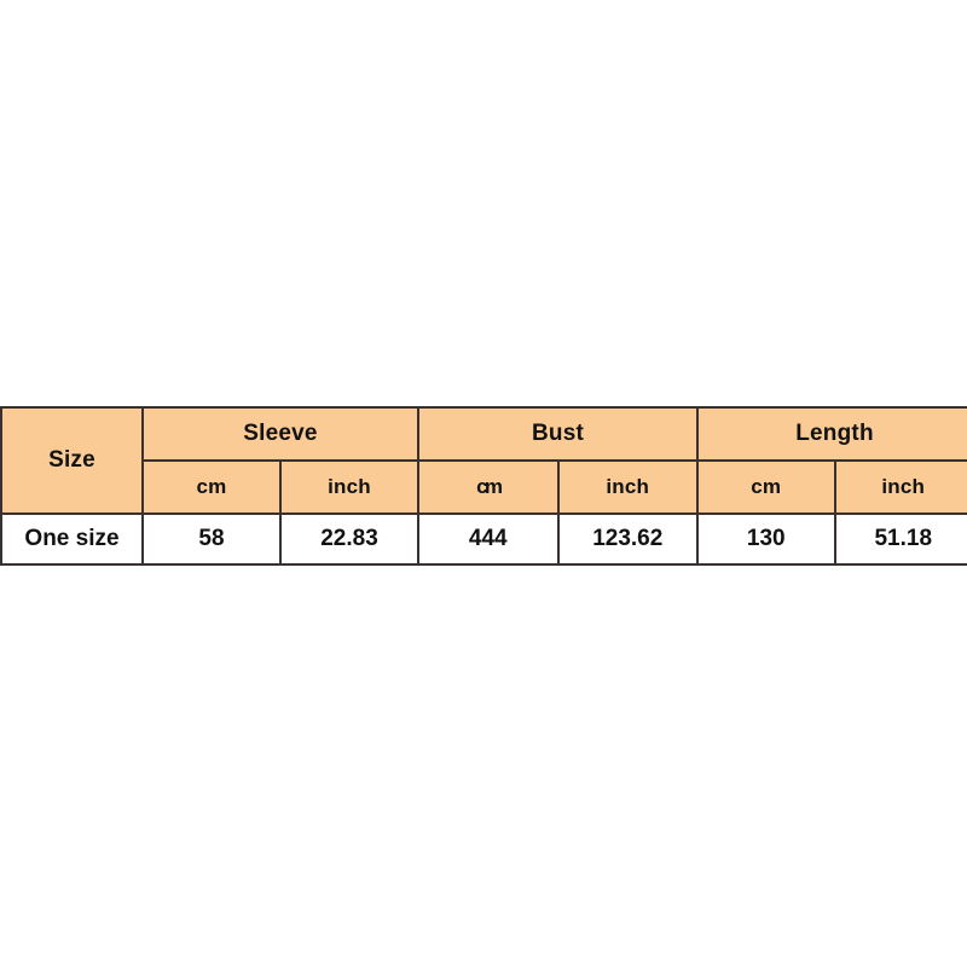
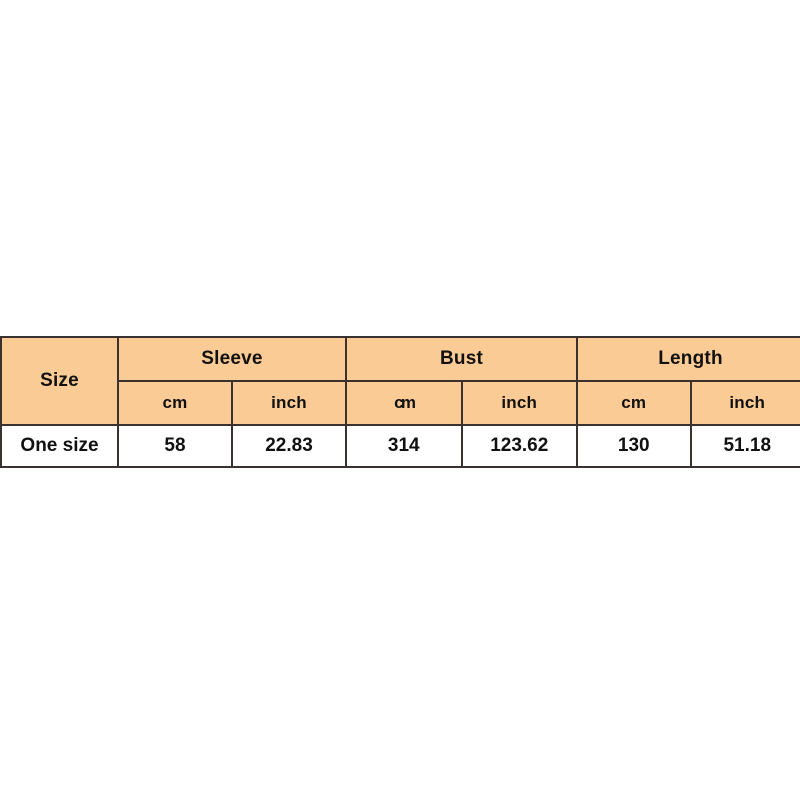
  Size	Sleeve	Bust	Length
  cm	inch	cm	inch	cm	inch
- One size	58	22.83	444	123.62	130	51.18
+ One size	58	22.83	314	123.62	130	51.18
